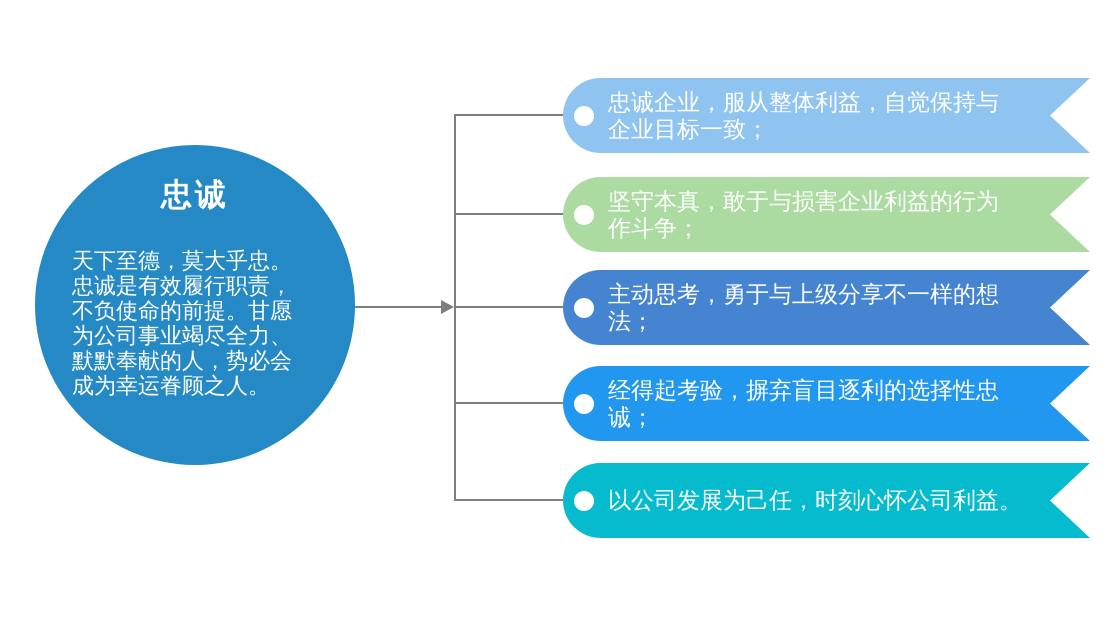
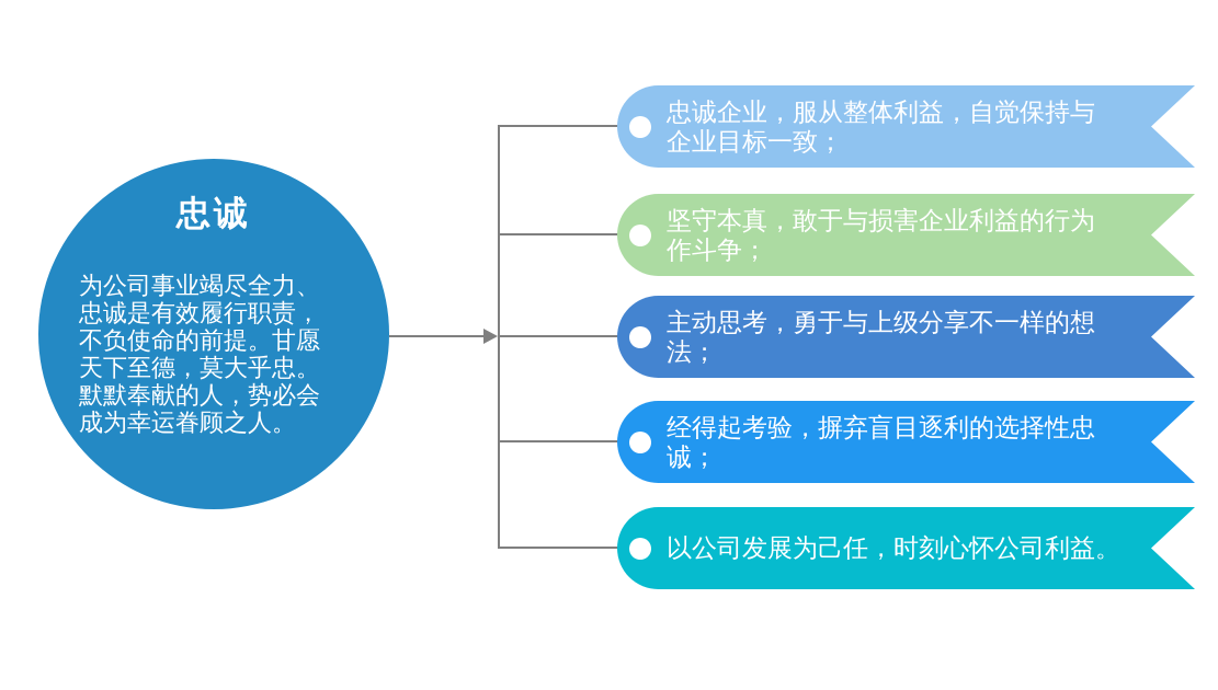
  忠诚
- 天下至德，莫大乎忠。
+ 为公司事业竭尽全力、
  忠诚是有效履行职责，
  不负使命的前提。甘愿
- 为公司事业竭尽全力、
+ 天下至德，莫大乎忠。
  默默奉献的人，势必会
  成为幸运眷顾之人。
  忠诚企业，服从整体利益，自觉保持与
  企业目标一致；
  坚守本真，敢于与损害企业利益的行为
  作斗争；
  主动思考，勇于与上级分享不一样的想
  法；
  经得起考验，摒弃盲目逐利的选择性忠
  诚；
  以公司发展为己任，时刻心怀公司利益。
